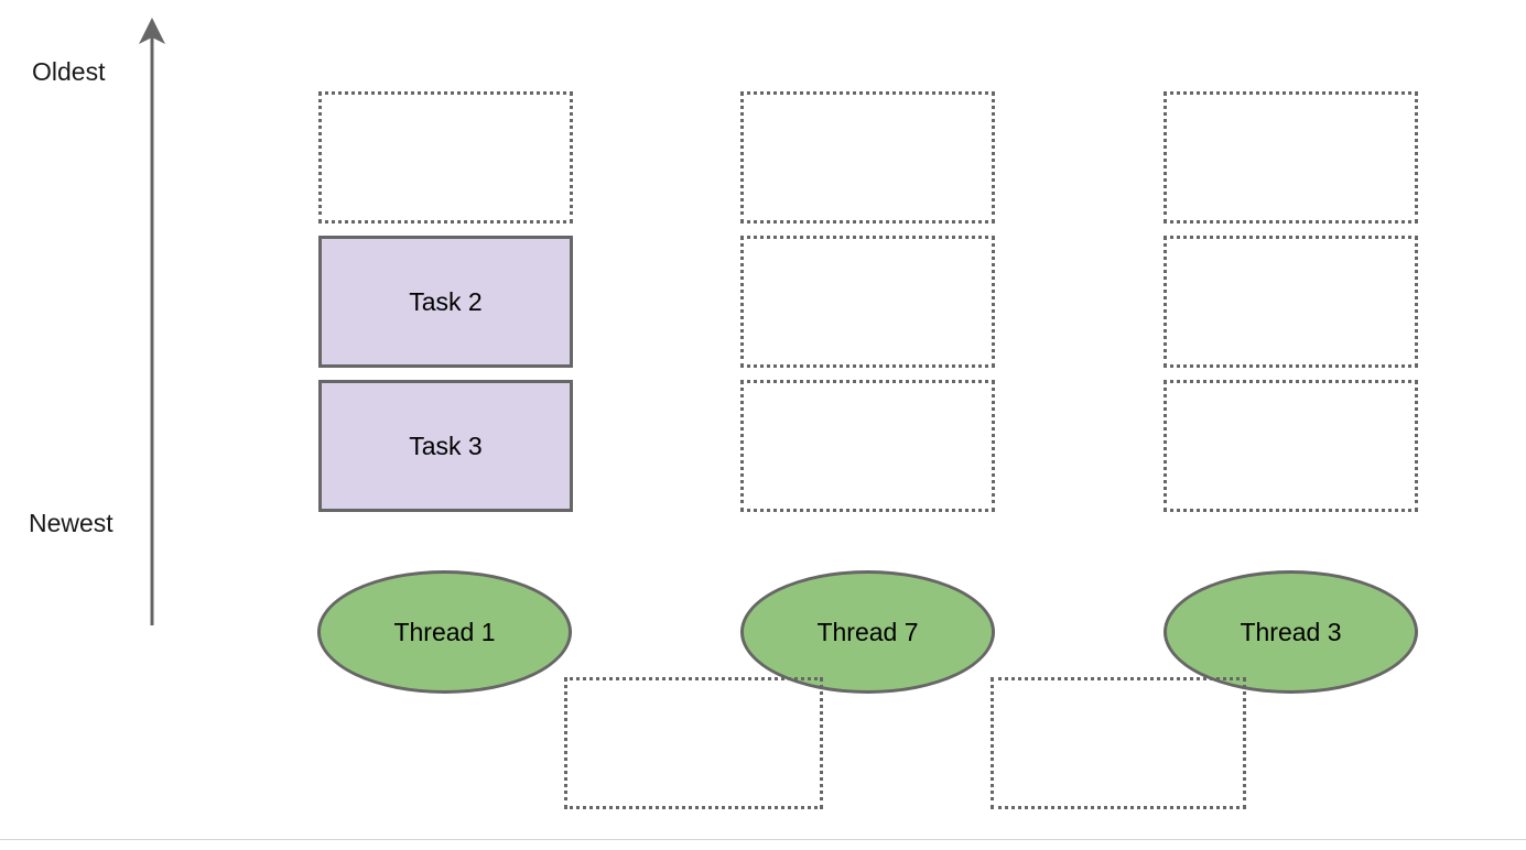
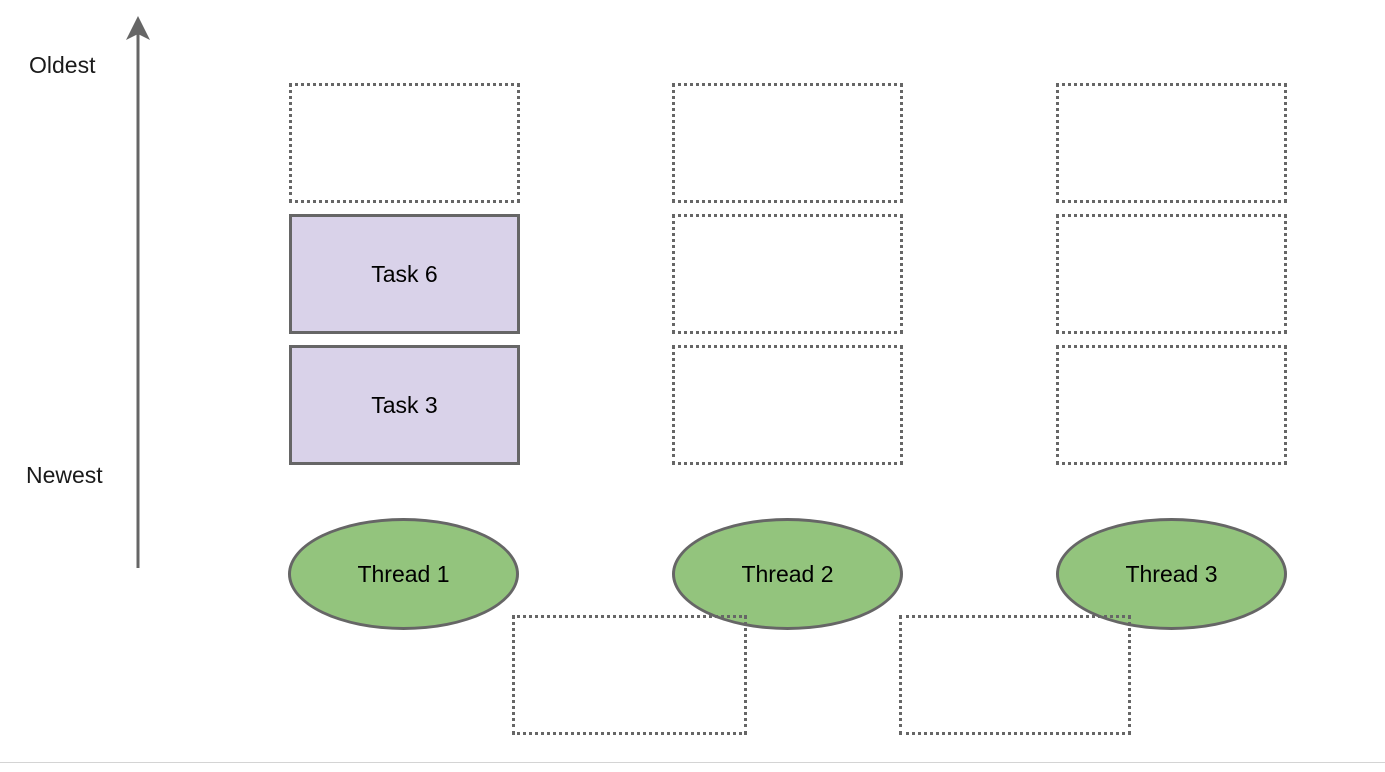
  Oldest
  Newest
- Task 2
+ Task 6
  Task 3
  Thread 1
- Thread 7
+ Thread 2
  Thread 3
